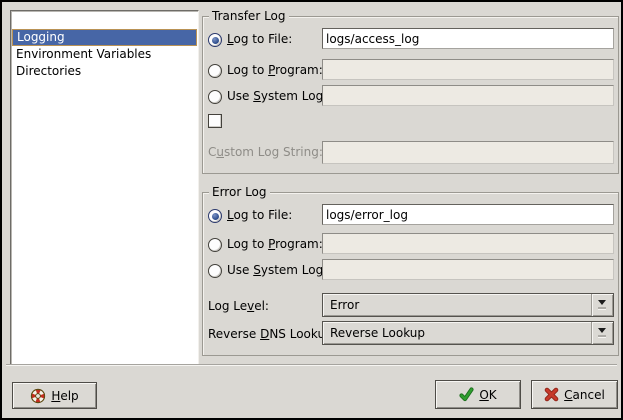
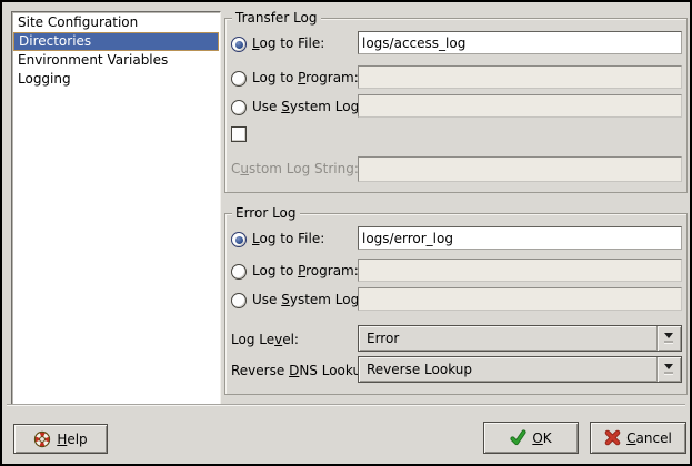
+ Site Configuration
- Logging
+ Directories
  Environment Variables
- Directories
+ Logging
  Transfer Log
  Log to File:
  logs/access_log
  Log to Program:
  Use System Log
  Custom Log String:
  Error Log
  Log to File:
  logs/error_log
  Log to Program:
  Use System Log
  Log Level:
  Error
  Reverse DNS Look
  Reverse Lookup
  Help
  OK
  Cancel
